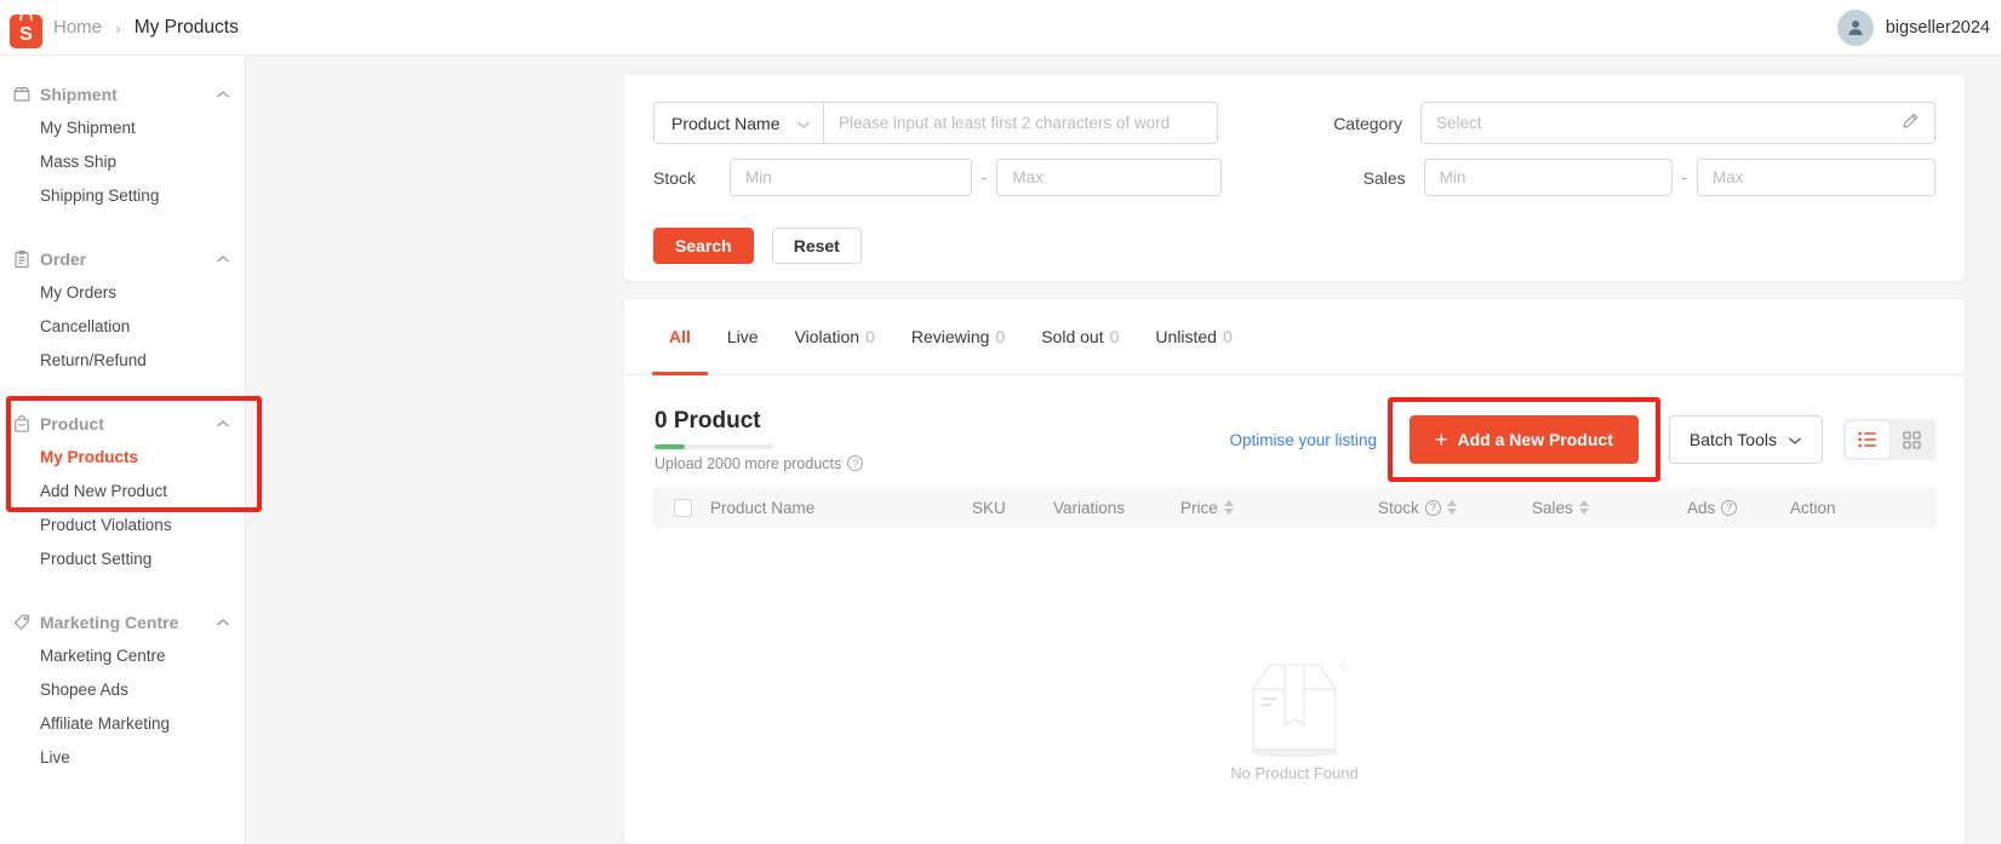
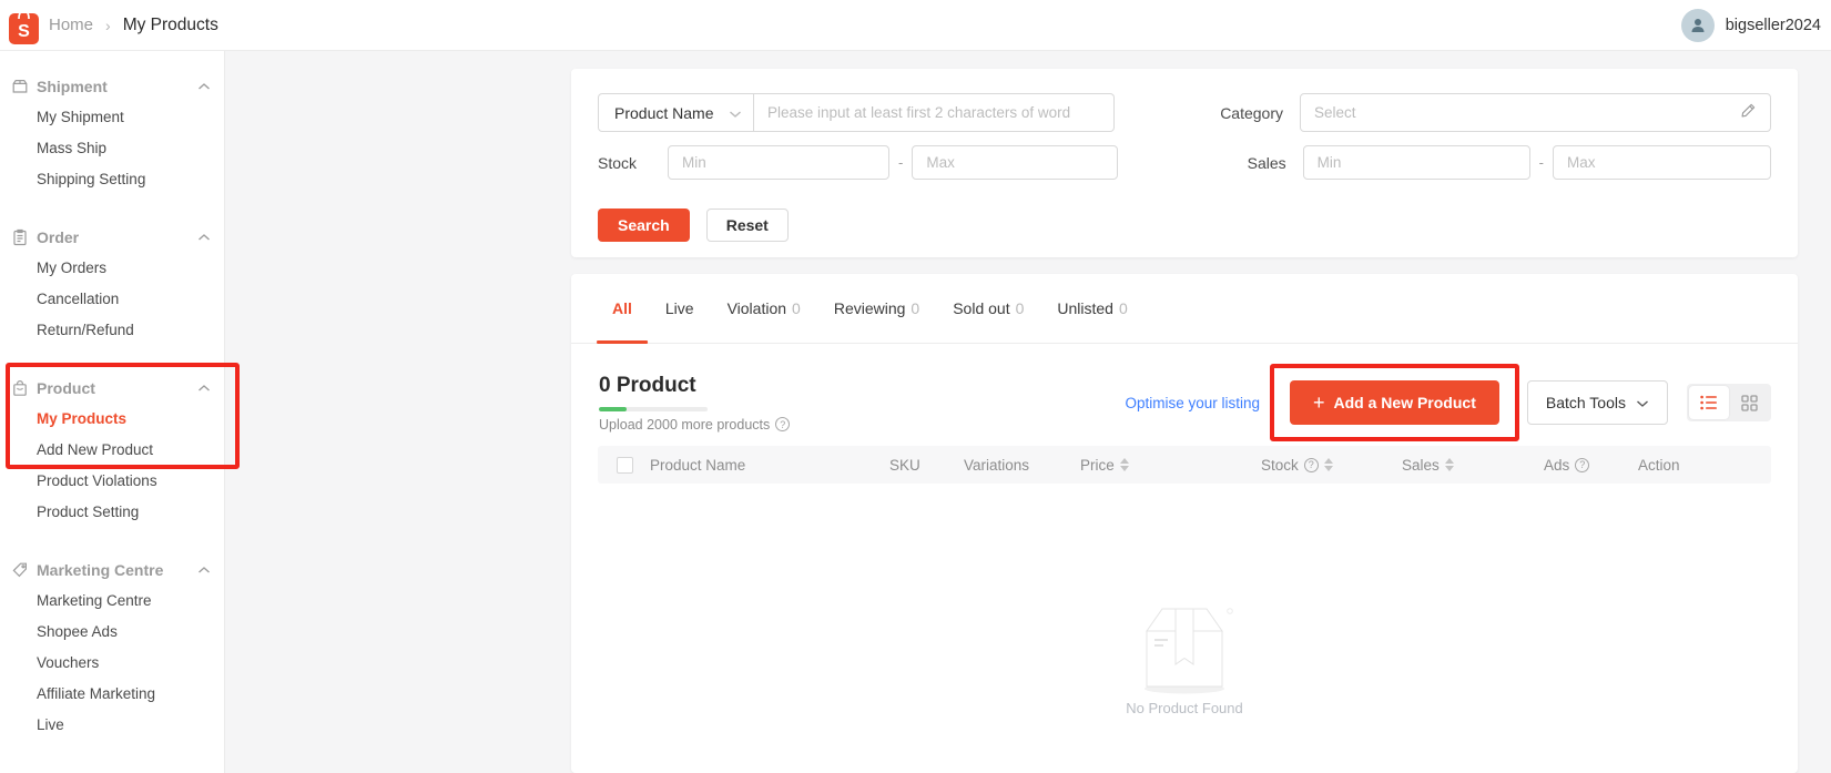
  S
  Home
  ›
  My Products
  bigseller2024
  Shipment
  My Shipment
  Mass Ship
  Shipping Setting
  Order
  My Orders
  Cancellation
  Return/Refund
  Product
  My Products
  Add New Product
  Product Violations
  Product Setting
  Marketing Centre
  Marketing Centre
  Shopee Ads
+ Vouchers
  Affiliate Marketing
  Live
  Product Name
  Please input at least first 2 characters of word
  Category
  Select
  Stock
  Min
  -
  Max
  Sales
  Min
  -
  Max
  Search
  Reset
  All
  Live
  Violation
  0
  Reviewing
  0
  Sold out
  0
  Unlisted
  0
  0 Product
  Upload 2000 more products
  ?
  Optimise your listing
  +
  Add a New Product
  Batch Tools
  Product Name
  SKU
  Variations
  Price
  Stock
  ?
  Sales
  Ads
  ?
  Action
  No Product Found
